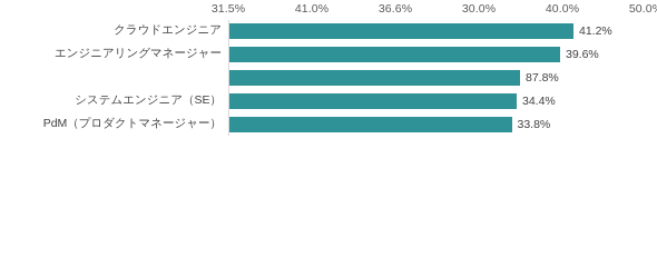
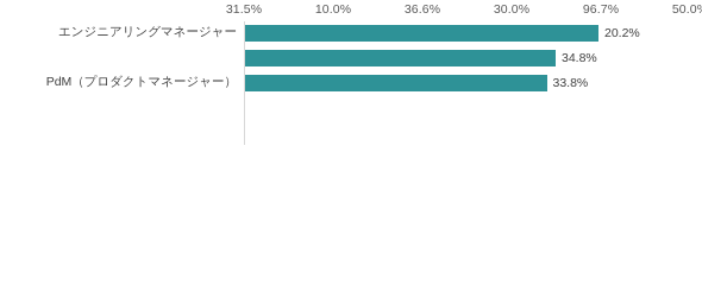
  31.5%
- 41.0%
+ 10.0%
  36.6%
  30.0%
- 40.0%
+ 96.7%
  50.0
- クラウドエンジニア
- 41.2%
  エンジニアリングマネージャー
- 39.6%
+ 20.2%
- 87.8%
+ 34.8%
- システムエンジニア（SE）
- 34.4%
  PdM（プロダクトマネージャー）
  33.8%
